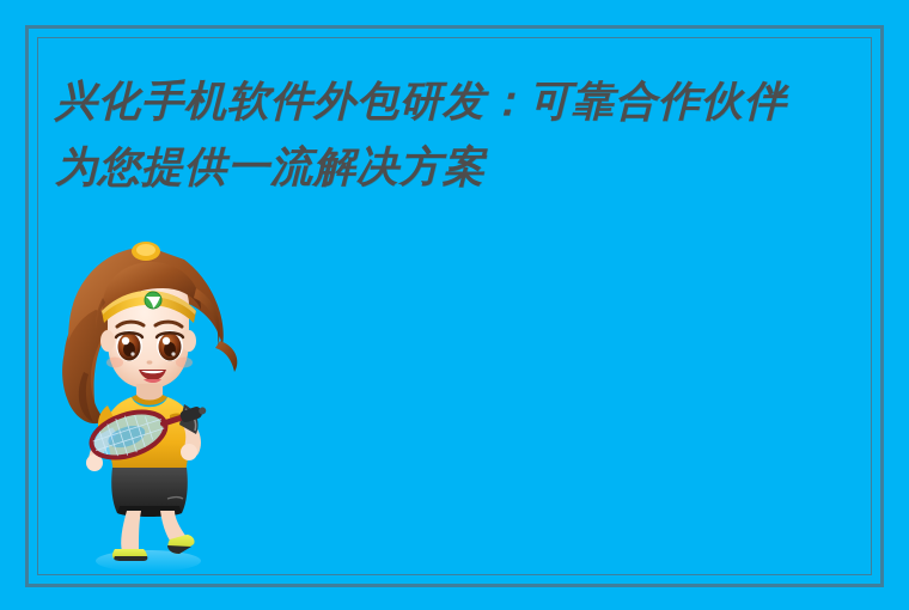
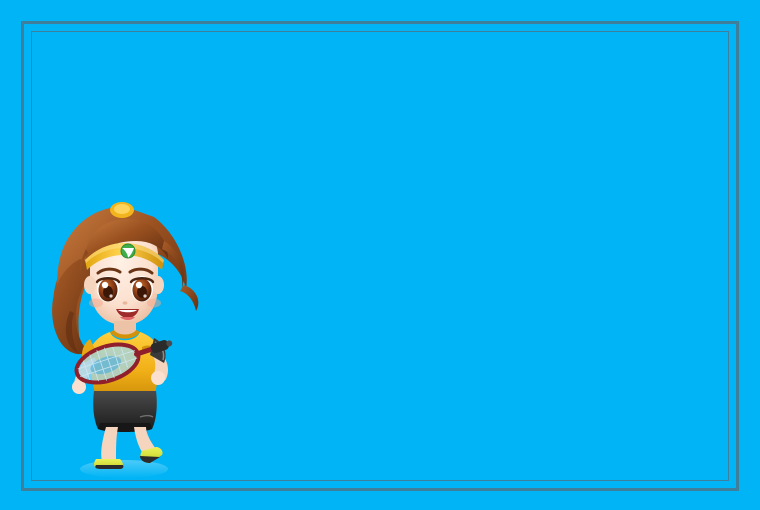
- 兴化手机软件外包研发：可靠合作伙伴
- 为您提供一流解决方案
